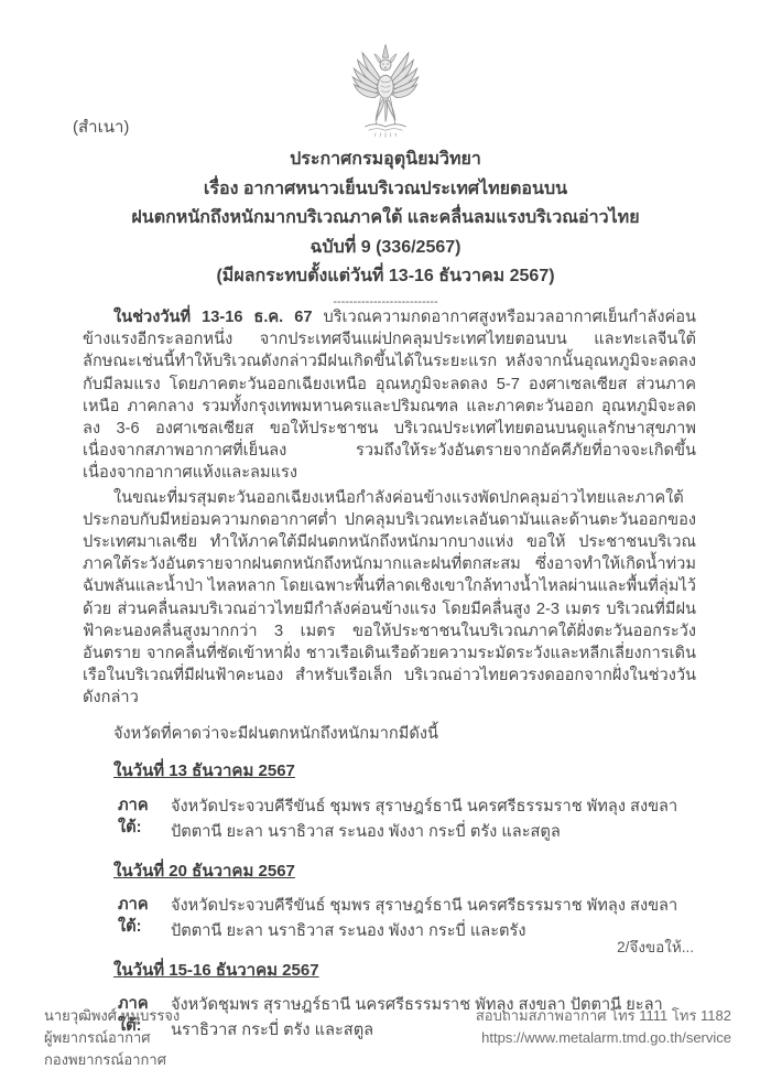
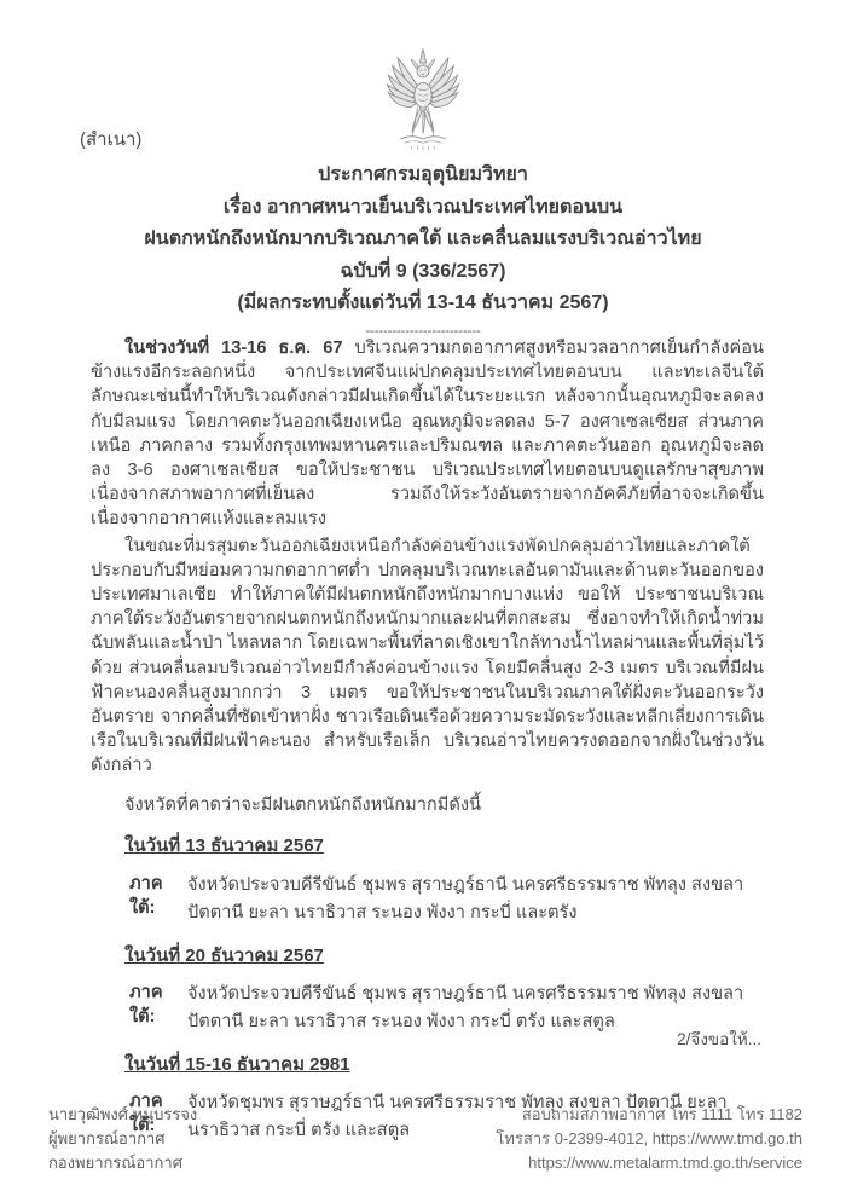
  (สำเนา)
  ประกาศกรมอุตุนิยมวิทยา
  เรื่อง อากาศหนาวเย็นบริเวณประเทศไทยตอนบน
  ฝนตกหนักถึงหนักมากบริเวณภาคใต้ และคลื่นลมแรงบริเวณอ่าวไทย
  ฉบับที่ 9 (336/2567)
- (มีผลกระทบตั้งแต่วันที่ 13-16 ธันวาคม 2567)
+ (มีผลกระทบตั้งแต่วันที่ 13-14 ธันวาคม 2567)
  --------------------------
  ในช่วงวันที่ 13-16 ธ.ค. 67 บริเวณความกดอากาศสูงหรือมวลอากาศเย็นกำลังค่อนข้างแรงอีกระลอกหนึ่ง จากประเทศจีนแผ่ปกคลุมประเทศไทยตอนบน และทะเลจีนใต้ ลักษณะเช่นนี้ทำให้บริเวณดังกล่าวมีฝนเกิดขึ้นได้ในระยะแรก หลังจากนั้นอุณหภูมิจะลดลงกับมีลมแรง โดยภาคตะวันออกเฉียงเหนือ อุณหภูมิจะลดลง 5-7 องศาเซลเซียส ส่วนภาคเหนือ ภาคกลาง รวมทั้งกรุงเทพมหานครและปริมณฑล และภาคตะวันออก อุณหภูมิจะลดลง 3-6 องศาเซลเซียส ขอให้ประชาชน บริเวณประเทศไทยตอนบนดูแลรักษาสุขภาพเนื่องจากสภาพอากาศที่เย็นลง รวมถึงให้ระวังอันตรายจากอัคคีภัยที่อาจจะเกิดขึ้น เนื่องจากอากาศแห้งและลมแรง
  ในขณะที่มรสุมตะวันออกเฉียงเหนือกำลังค่อนข้างแรงพัดปกคลุมอ่าวไทยและภาคใต้ ประกอบกับมีหย่อมความกดอากาศต่ำ ปกคลุมบริเวณทะเลอันดามันและด้านตะวันออกของประเทศมาเลเซีย ทำให้ภาคใต้มีฝนตกหนักถึงหนักมากบางแห่ง ขอให้ ประชาชนบริเวณภาคใต้ระวังอันตรายจากฝนตกหนักถึงหนักมากและฝนที่ตกสะสม ซึ่งอาจทำให้เกิดน้ำท่วมฉับพลันและน้ำป่า ไหลหลาก โดยเฉพาะพื้นที่ลาดเชิงเขาใกล้ทางน้ำไหลผ่านและพื้นที่ลุ่มไว้ด้วย ส่วนคลื่นลมบริเวณอ่าวไทยมีกำลังค่อนข้างแรง โดยมีคลื่นสูง 2-3 เมตร บริเวณที่มีฝนฟ้าคะนองคลื่นสูงมากกว่า 3 เมตร ขอให้ประชาชนในบริเวณภาคใต้ฝั่งตะวันออกระวังอันตราย จากคลื่นที่ซัดเข้าหาฝั่ง ชาวเรือเดินเรือด้วยความระมัดระวังและหลีกเลี่ยงการเดินเรือในบริเวณที่มีฝนฟ้าคะนอง สำหรับเรือเล็ก บริเวณอ่าวไทยควรงดออกจากฝั่งในช่วงวันดังกล่าว
  จังหวัดที่คาดว่าจะมีฝนตกหนักถึงหนักมากมีดังนี้
  ในวันที่ 13 ธันวาคม 2567
  ภาคใต้:
- จังหวัดประจวบคีรีขันธ์ ชุมพร สุราษฎร์ธานี นครศรีธรรมราช พัทลุง สงขลา ปัตตานี ยะลา นราธิวาส ระนอง พังงา กระบี่ ตรัง และสตูล
+ จังหวัดประจวบคีรีขันธ์ ชุมพร สุราษฎร์ธานี นครศรีธรรมราช พัทลุง สงขลา ปัตตานี ยะลา นราธิวาส ระนอง พังงา กระบี่ และตรัง
  ในวันที่ 20 ธันวาคม 2567
  ภาคใต้:
- จังหวัดประจวบคีรีขันธ์ ชุมพร สุราษฎร์ธานี นครศรีธรรมราช พัทลุง สงขลา ปัตตานี ยะลา นราธิวาส ระนอง พังงา กระบี่ และตรัง
+ จังหวัดประจวบคีรีขันธ์ ชุมพร สุราษฎร์ธานี นครศรีธรรมราช พัทลุง สงขลา ปัตตานี ยะลา นราธิวาส ระนอง พังงา กระบี่ ตรัง และสตูล
- ในวันที่ 15-16 ธันวาคม 2567
+ ในวันที่ 15-16 ธันวาคม 2981
  ภาคใต้:
  จังหวัดชุมพร สุราษฎร์ธานี นครศรีธรรมราช พัทลุง สงขลา ปัตตานี ยะลา นราธิวาส กระบี่ ตรัง และสตูล
  2/จึงขอให้...
  นายวุฒิพงศ์ หนูบรรจง
  ผู้พยากรณ์อากาศ
  กองพยากรณ์อากาศ
  สอบถามสภาพอากาศ โทร 1111 โทร 1182
+ โทรสาร 0-2399-4012, https://www.tmd.go.th
  https://www.metalarm.tmd.go.th/service
